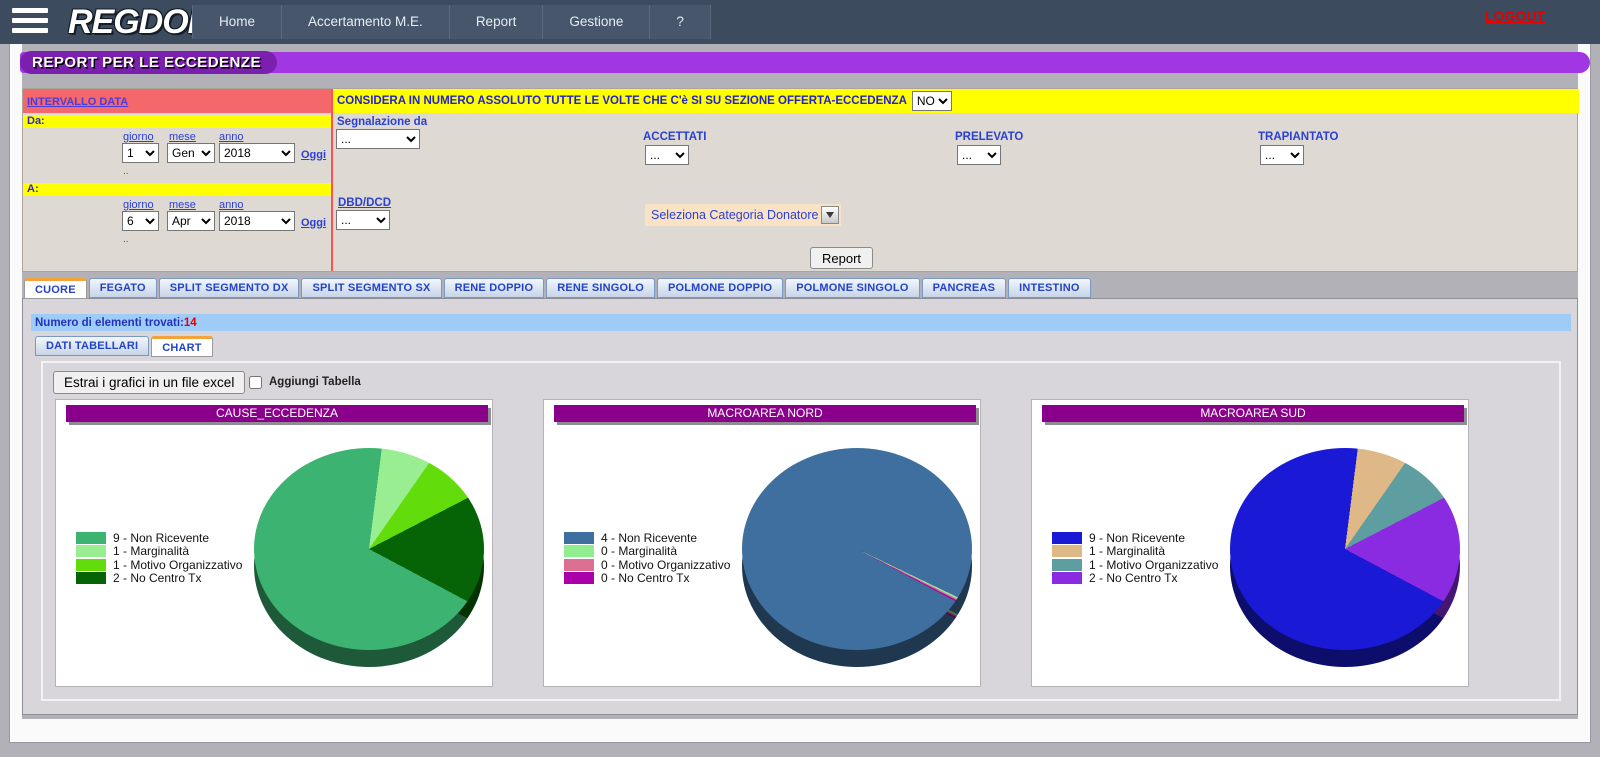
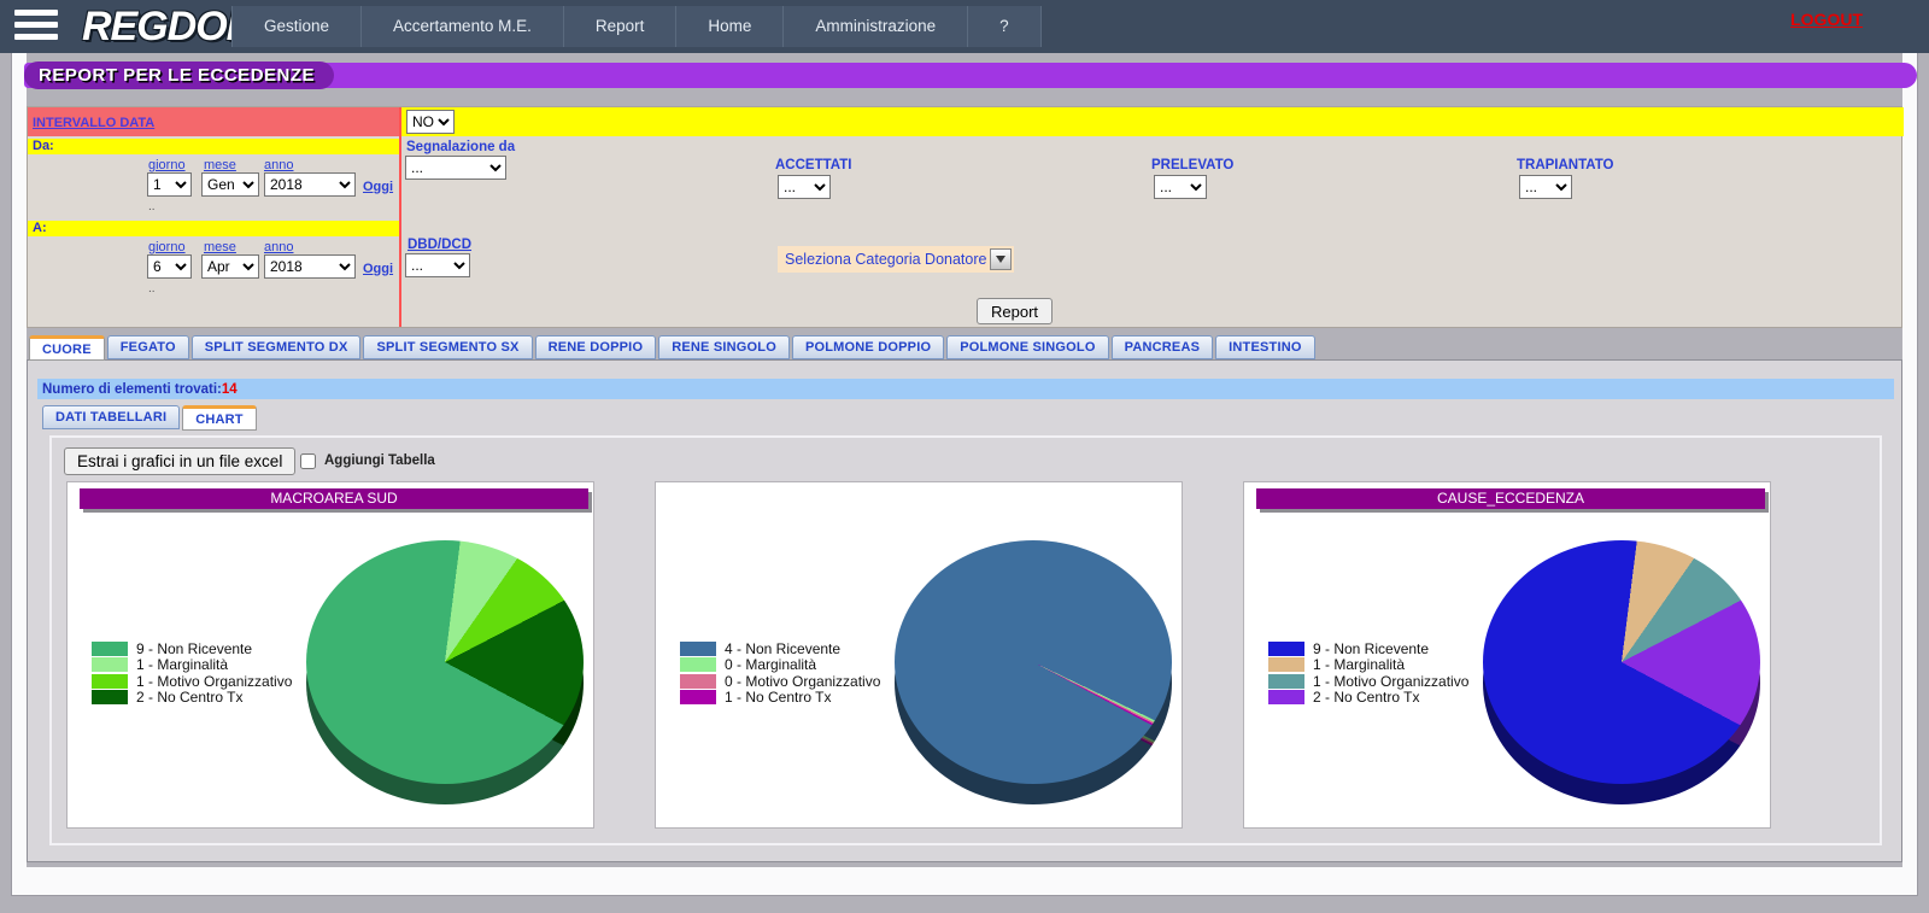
  REGDO
- Home
+ Gestione
  Accertamento M.E.
  Report
- Gestione
+ Home
+ Amministrazione
  ?
  LOGOUT
  REPORT PER LE ECCEDENZE
  INTERVALLO DATA
  Da:
  giorno
  mese
  anno
  1
  Gen
  2018
  Oggi
  ..
  A:
  giorno
  mese
  anno
  6
  Apr
  2018
  Oggi
  ..
- CONSIDERA IN NUMERO ASSOLUTO TUTTE LE VOLTE CHE C'è SI SU SEZIONE OFFERTA-ECCEDENZA
  NO
  Segnalazione da
  ...
  ACCETTATI
  ...
  PRELEVATO
  ...
  TRAPIANTATO
  ...
  DBD/DCD
  ...
  Seleziona Categoria Donatore
  Report
  CUORE
  FEGATO
  SPLIT SEGMENTO DX
  SPLIT SEGMENTO SX
  RENE DOPPIO
  RENE SINGOLO
  POLMONE DOPPIO
  POLMONE SINGOLO
  PANCREAS
  INTESTINO
  Numero di elementi trovati:14
  DATI TABELLARI
  CHART
  Estrai i grafici in un file excel
  Aggiungi Tabella
- CAUSE_ECCEDENZA
+ MACROAREA SUD
  9 - Non Ricevente
  1 - Marginalità
  1 - Motivo Organizzativo
  2 - No Centro Tx
- MACROAREA NORD
  4 - Non Ricevente
  0 - Marginalità
  0 - Motivo Organizzativo
- 0 - No Centro Tx
+ 1 - No Centro Tx
- MACROAREA SUD
+ CAUSE_ECCEDENZA
  9 - Non Ricevente
  1 - Marginalità
  1 - Motivo Organizzativo
  2 - No Centro Tx
